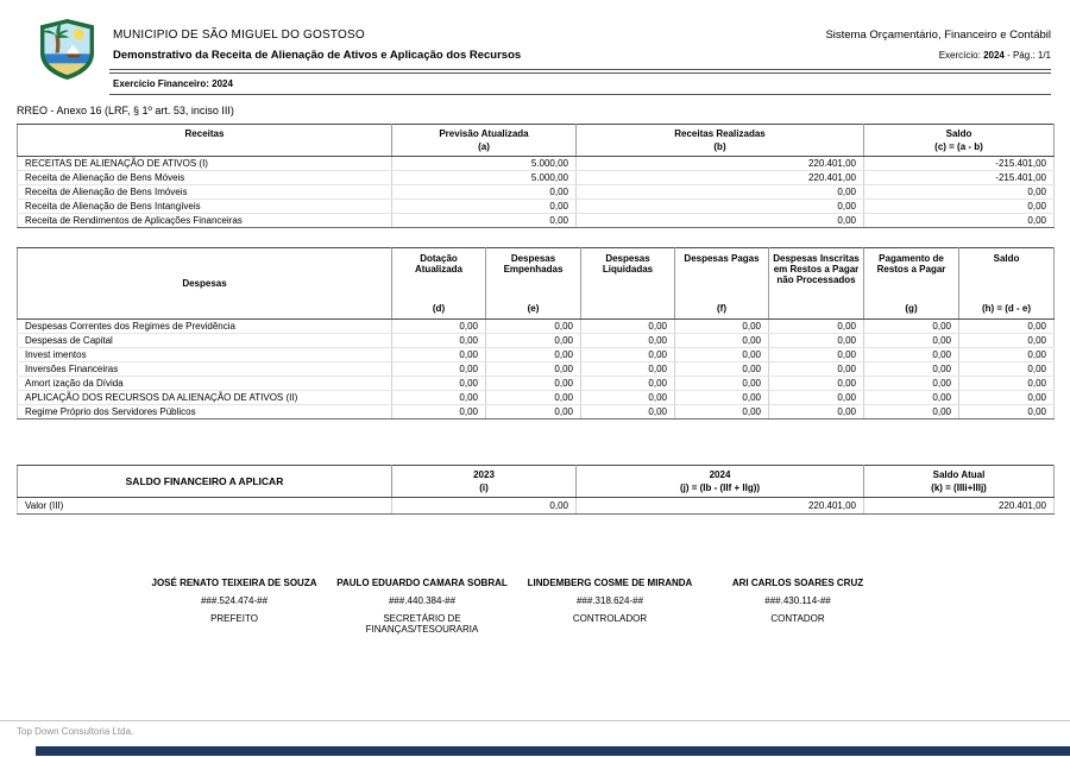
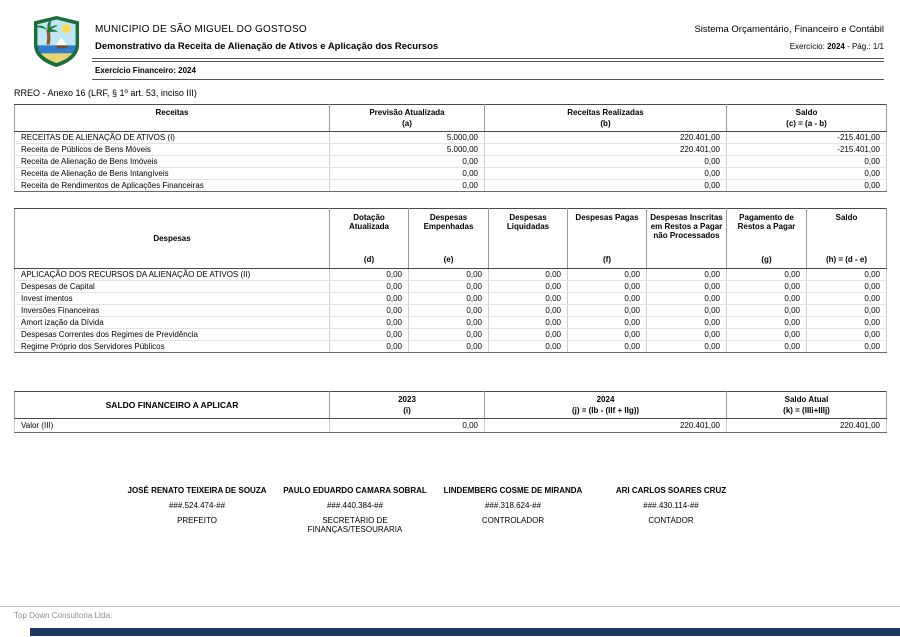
  MUNICIPIO DE SÃO MIGUEL DO GOSTOSO
  Demonstrativo da Receita de Alienação de Ativos e Aplicação dos Recursos
  Sistema Orçamentário, Financeiro e Contábil
  Exercício: 2024 - Pág.: 1/1
  Exercício Financeiro: 2024
  RREO - Anexo 16 (LRF, § 1º art. 53, inciso III)
  Receitas	Previsão Atualizada(a)	Receitas Realizadas(b)	Saldo(c) = (a - b)
  RECEITAS DE ALIENAÇÃO DE ATIVOS (I)	5.000,00	220.401,00	-215.401,00
- Receita de Alienação de Bens Móveis	5.000,00	220.401,00	-215.401,00
+ Receita de Públicos de Bens Móveis	5.000,00	220.401,00	-215.401,00
  Receita de Alienação de Bens Imóveis	0,00	0,00	0,00
  Receita de Alienação de Bens Intangíveis	0,00	0,00	0,00
  Receita de Rendimentos de Aplicações Financeiras	0,00	0,00	0,00
  Despesas	Dotação Atualizada(d)	Despesas Empenhadas(e)	Despesas Liquidadas	Despesas Pagas(f)	Despesas Inscritas em Restos a Pagar não Processados	Pagamento de Restos a Pagar(g)	Saldo(h) = (d - e)
- Despesas Correntes dos Regimes de Previdência	0,00	0,00	0,00	0,00	0,00	0,00	0,00
+ APLICAÇÃO DOS RECURSOS DA ALIENAÇÃO DE ATIVOS (II)	0,00	0,00	0,00	0,00	0,00	0,00	0,00
  Despesas de Capital	0,00	0,00	0,00	0,00	0,00	0,00	0,00
  Invest imentos	0,00	0,00	0,00	0,00	0,00	0,00	0,00
  Inversões Financeiras	0,00	0,00	0,00	0,00	0,00	0,00	0,00
  Amort ização da Dívida	0,00	0,00	0,00	0,00	0,00	0,00	0,00
- APLICAÇÃO DOS RECURSOS DA ALIENAÇÃO DE ATIVOS (II)	0,00	0,00	0,00	0,00	0,00	0,00	0,00
+ Despesas Correntes dos Regimes de Previdência	0,00	0,00	0,00	0,00	0,00	0,00	0,00
  Regime Próprio dos Servidores Públicos	0,00	0,00	0,00	0,00	0,00	0,00	0,00
  SALDO FINANCEIRO A APLICAR	2023(i)	2024(j) = (Ib - (IIf + IIg))	Saldo Atual(k) = (IIIi+IIIj)
  Valor (III)	0,00	220.401,00	220.401,00
  JOSÉ RENATO TEIXEIRA DE SOUZA
  ###.524.474-##
  PREFEITO
  PAULO EDUARDO CAMARA SOBRAL
  ###.440.384-##
  SECRETÁRIO DE FINANÇAS/TESOURARIA
  LINDEMBERG COSME DE MIRANDA
  ###.318.624-##
  CONTROLADOR
  ARI CARLOS SOARES CRUZ
  ###.430.114-##
  CONTADOR
  Top Down Consultoria Ltda.
